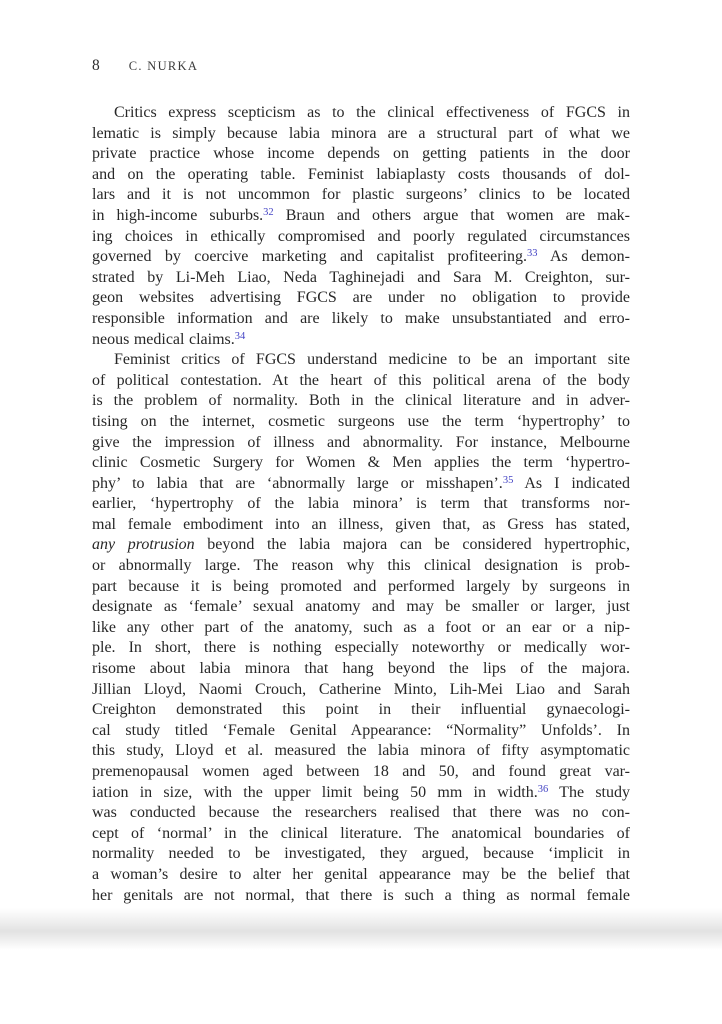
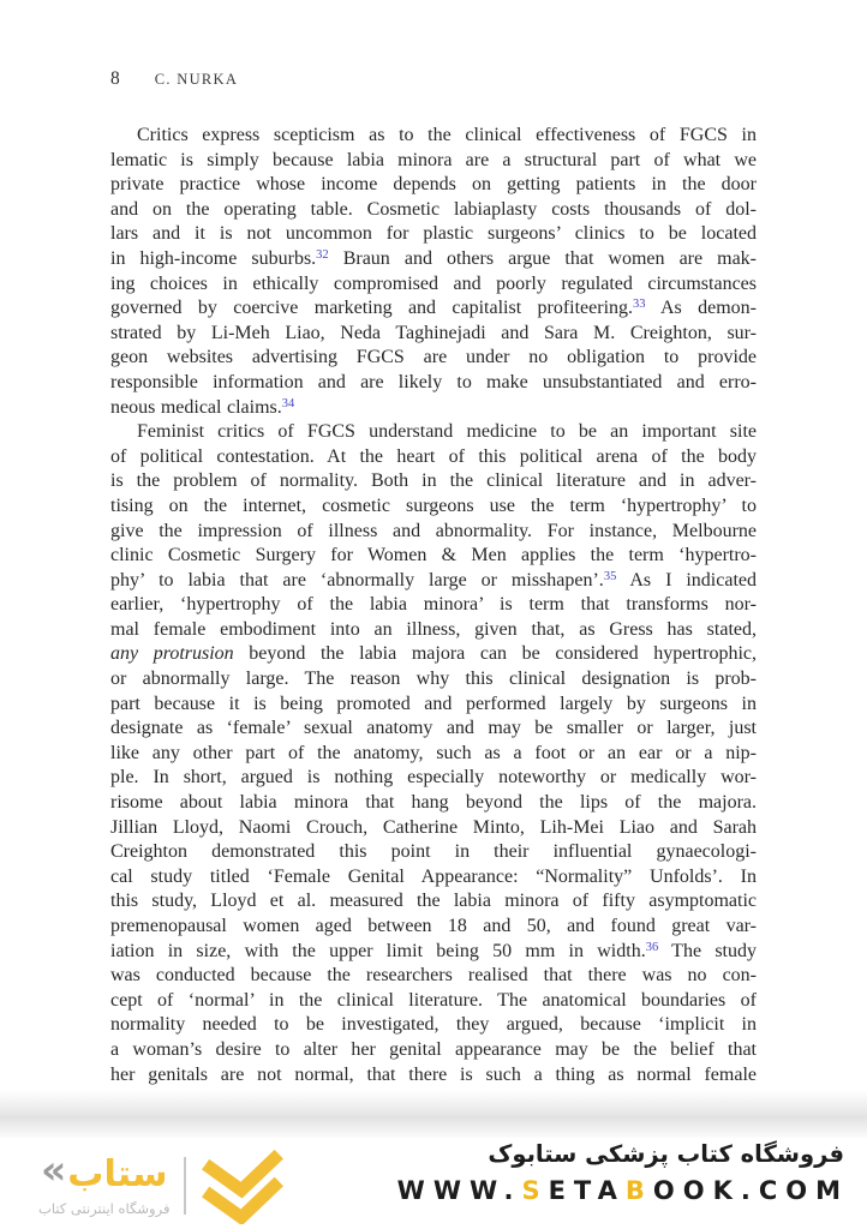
  8
  C. NURKA
  Critics express scepticism as to the clinical effectiveness of FGCS in
  lematic is simply because labia minora are a structural part of what we
  private practice whose income depends on getting patients in the door
- and on the operating table. Feminist labiaplasty costs thousands of dol-
+ and on the operating table. Cosmetic labiaplasty costs thousands of dol-
  lars and it is not uncommon for plastic surgeons’ clinics to be located
  in high-income suburbs.32 Braun and others argue that women are mak-
  ing choices in ethically compromised and poorly regulated circumstances
  governed by coercive marketing and capitalist profiteering.33 As demon-
  strated by Li-Meh Liao, Neda Taghinejadi and Sara M. Creighton, sur-
  geon websites advertising FGCS are under no obligation to provide
  responsible information and are likely to make unsubstantiated and erro-
  neous medical claims.34
  Feminist critics of FGCS understand medicine to be an important site
  of political contestation. At the heart of this political arena of the body
  is the problem of normality. Both in the clinical literature and in adver-
  tising on the internet, cosmetic surgeons use the term ‘hypertrophy’ to
  give the impression of illness and abnormality. For instance, Melbourne
  clinic Cosmetic Surgery for Women & Men applies the term ‘hypertro-
  phy’ to labia that are ‘abnormally large or misshapen’.35 As I indicated
  earlier, ‘hypertrophy of the labia minora’ is term that transforms nor-
  mal female embodiment into an illness, given that, as Gress has stated,
  any protrusion beyond the labia majora can be considered hypertrophic,
  or abnormally large. The reason why this clinical designation is prob-
  part because it is being promoted and performed largely by surgeons in
  designate as ‘female’ sexual anatomy and may be smaller or larger, just
  like any other part of the anatomy, such as a foot or an ear or a nip-
- ple. In short, there is nothing especially noteworthy or medically wor-
+ ple. In short, argued is nothing especially noteworthy or medically wor-
  risome about labia minora that hang beyond the lips of the majora.
  Jillian Lloyd, Naomi Crouch, Catherine Minto, Lih-Mei Liao and Sarah
  Creighton demonstrated this point in their influential gynaecologi-
  cal study titled ‘Female Genital Appearance: “Normality” Unfolds’. In
  this study, Lloyd et al. measured the labia minora of fifty asymptomatic
  premenopausal women aged between 18 and 50, and found great var-
  iation in size, with the upper limit being 50 mm in width.36 The study
  was conducted because the researchers realised that there was no con-
  cept of ‘normal’ in the clinical literature. The anatomical boundaries of
  normality needed to be investigated, they argued, because ‘implicit in
  a woman’s desire to alter her genital appearance may be the belief that
  her genitals are not normal, that there is such a thing as normal female
+ «
+ ستاب
+ فروشگاه اینترنتی کتاب
+ فروشگاه کتاب پزشکی ستابوک
+ WWW.SETABOOK.COM
